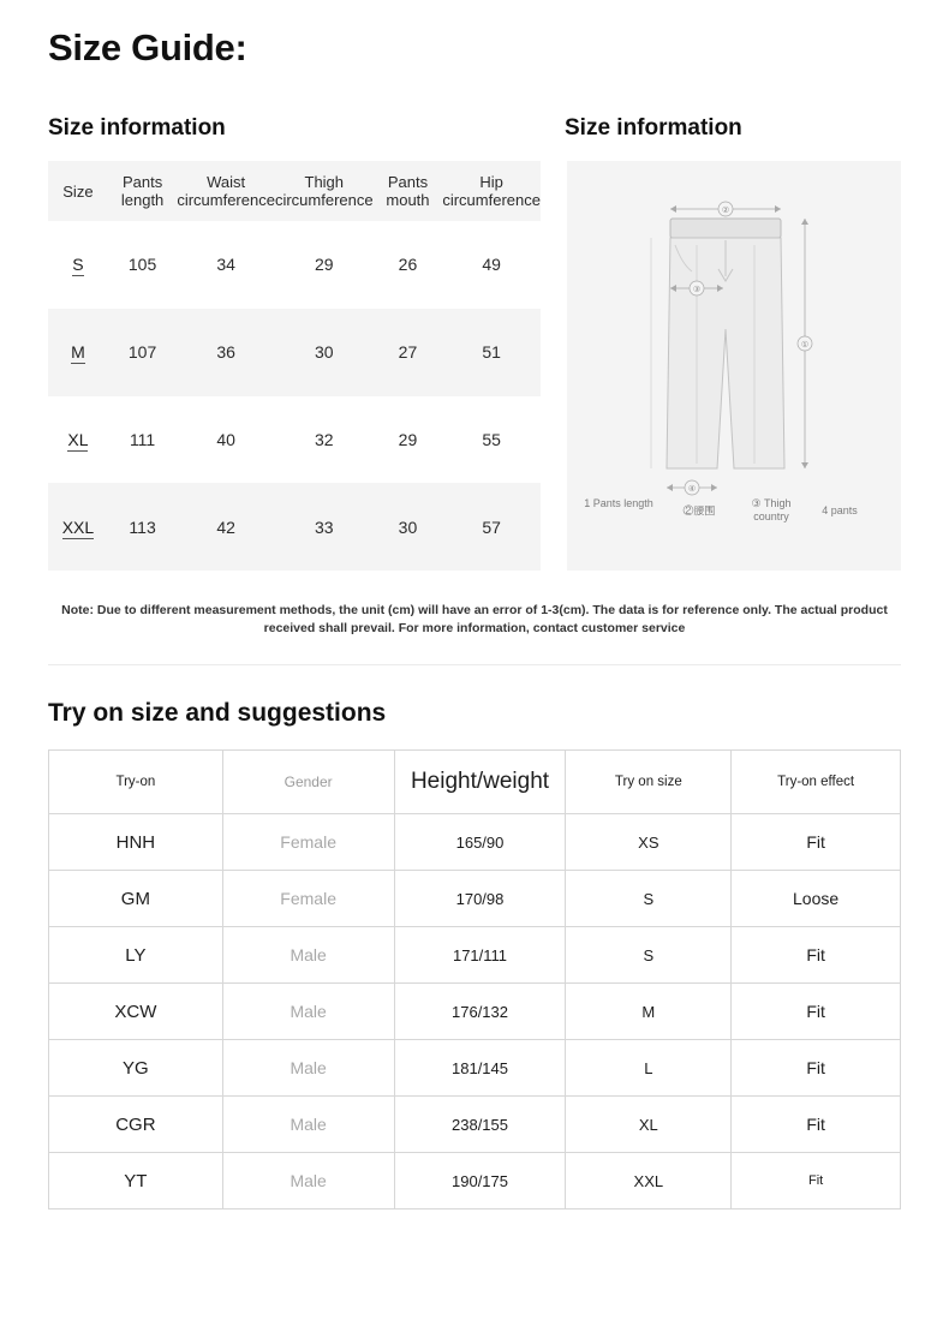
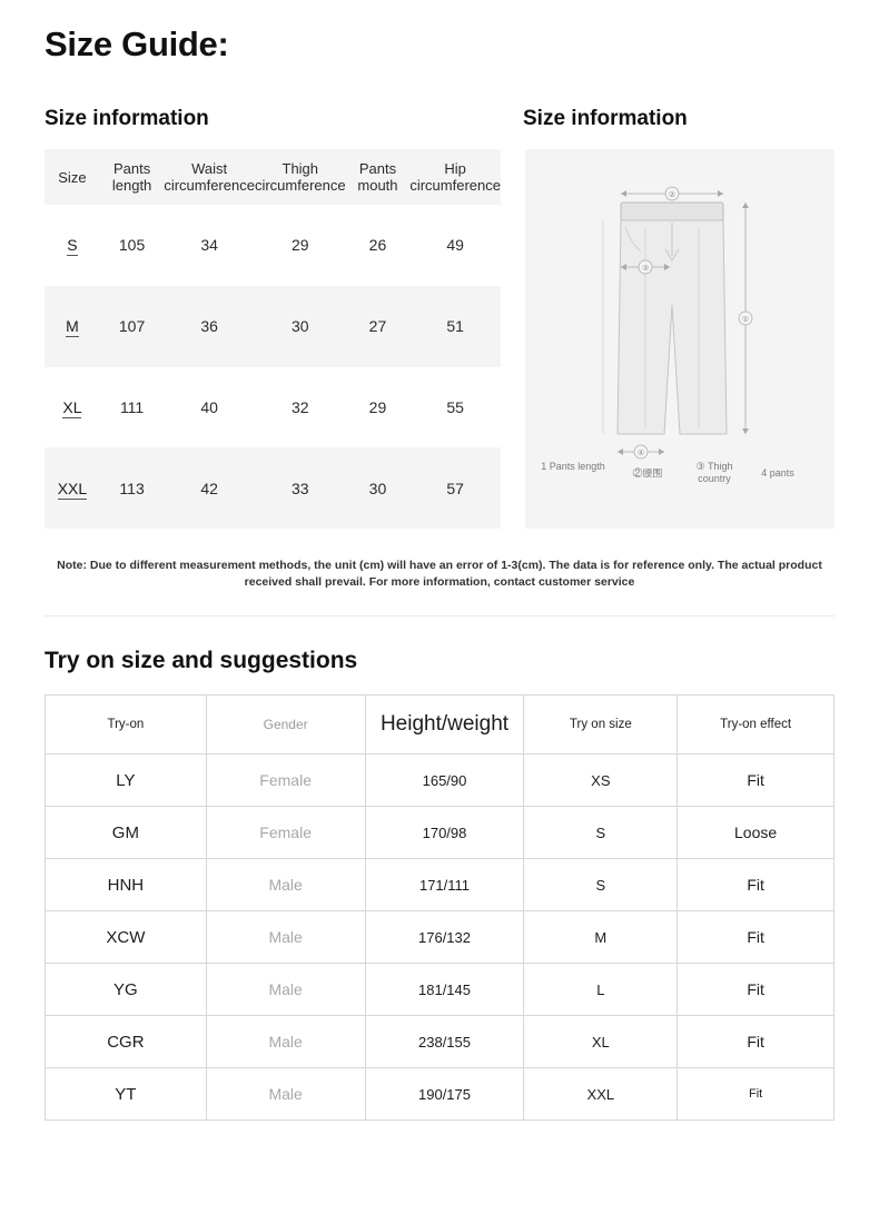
  Size Guide:
  Size information
  Size information
  Size	Pants length	Waist circumference	Thigh circumference	Pants mouth	Hip circumference
  S	105	34	29	26	49
  M	107	36	30	27	51
  XL	111	40	32	29	55
  XXL	113	42	33	30	57
  ②
  ③
  ①
  ④
  1 Pants length
  ②腰围
  ③ Thigh country
  4 pants
  Note: Due to different measurement methods, the unit (cm) will have an error of 1-3(cm). The data is for reference only. The actual product received shall prevail. For more information, contact customer service
  Try on size and suggestions
  Try-on	Gender	Height/weight	Try on size	Try-on effect
- HNH	Female	165/90	XS	Fit
+ LY	Female	165/90	XS	Fit
  GM	Female	170/98	S	Loose
- LY	Male	171/111	S	Fit
+ HNH	Male	171/111	S	Fit
  XCW	Male	176/132	M	Fit
  YG	Male	181/145	L	Fit
  CGR	Male	238/155	XL	Fit
  YT	Male	190/175	XXL	Fit
